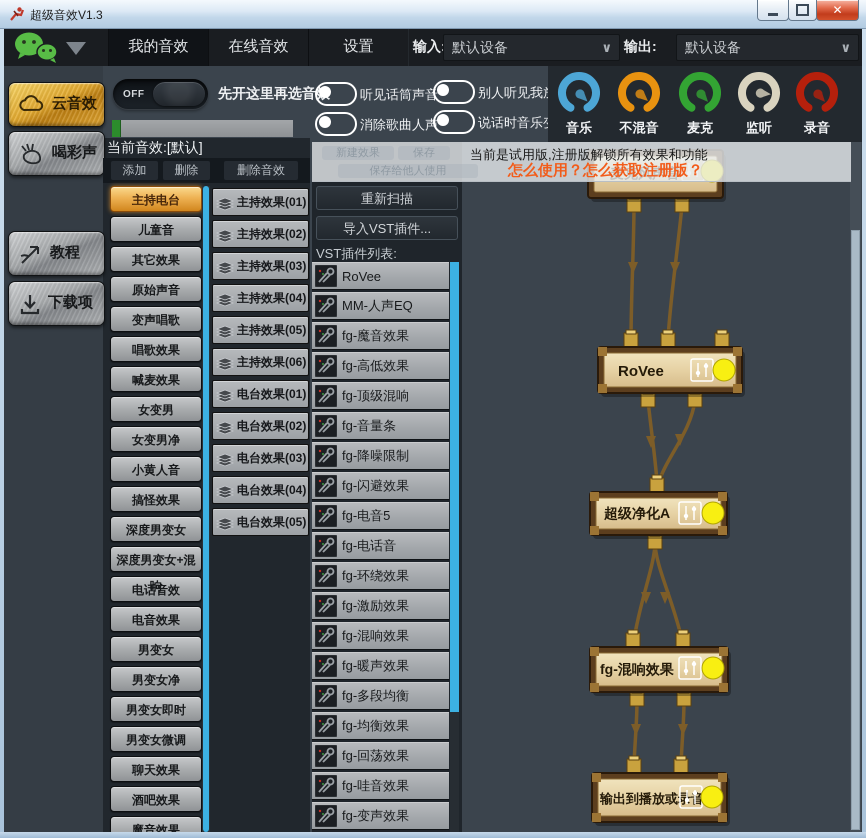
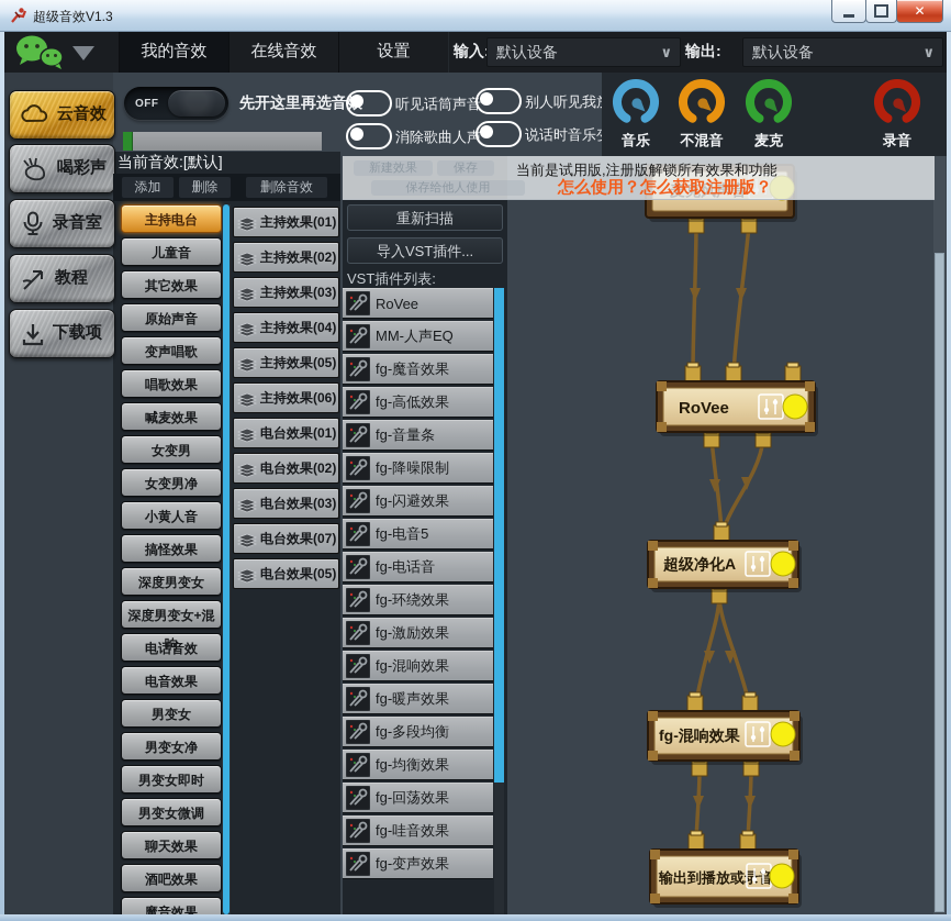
  超级音效V1.3
  ✕
  我的音效
  在线音效
  设置
  默认设备
  ∨
  输出:
  默认设备
  ∨
  云音效
  喝彩声
+ 录音室
  教程
  下载项
  OFF
  先开这里再选音
  听见话筒声音
  别人听见我
  消除歌曲人声
  说话时音乐
  音乐
  不混音
  麦克
- 监听
  录音
  当前音效:[默认]
  添加
  删除
  删除音效
  主持电台
  儿童音
  其它效果
  原始声音
  变声唱歌
  唱歌效果
  喊麦效果
  女变男
  女变男净
  小黄人音
  搞怪效果
  深度男变女
  深度男变女+混
  电话音效
  电音效果
  男变女
  男变女净
  男变女即时
  男变女微调
  聊天效果
  酒吧效果
  魔音效果
  主持效果(01)
  主持效果(02)
  主持效果(03)
  主持效果(04)
  主持效果(05)
  主持效果(06)
  电台效果(01)
  电台效果(02)
  电台效果(03)
- 电台效果(04)
+ 电台效果(07)
  电台效果(05)
  重新扫描
  导入VST插件...
  VST插件列表:
  RoVee
  MM-人声EQ
  fg-魔音效果
  fg-高低效果
- fg-顶级混响
  fg-音量条
  fg-降噪限制
  fg-闪避效果
  fg-电音5
  fg-电话音
  fg-环绕效果
  fg-激励效果
  fg-混响效果
  fg-暖声效果
  fg-多段均衡
  fg-均衡效果
  fg-回荡效果
  fg-哇音效果
  fg-变声效果
  麦克风声音
  RoVee
  超级净化A
  fg-混响效果
  输出到播放或录音
  新建效果
  保存
  保存给他人使用
  当前是试用版,注册版解锁所有效果和功能
  怎么使用？怎么获取注册版？
